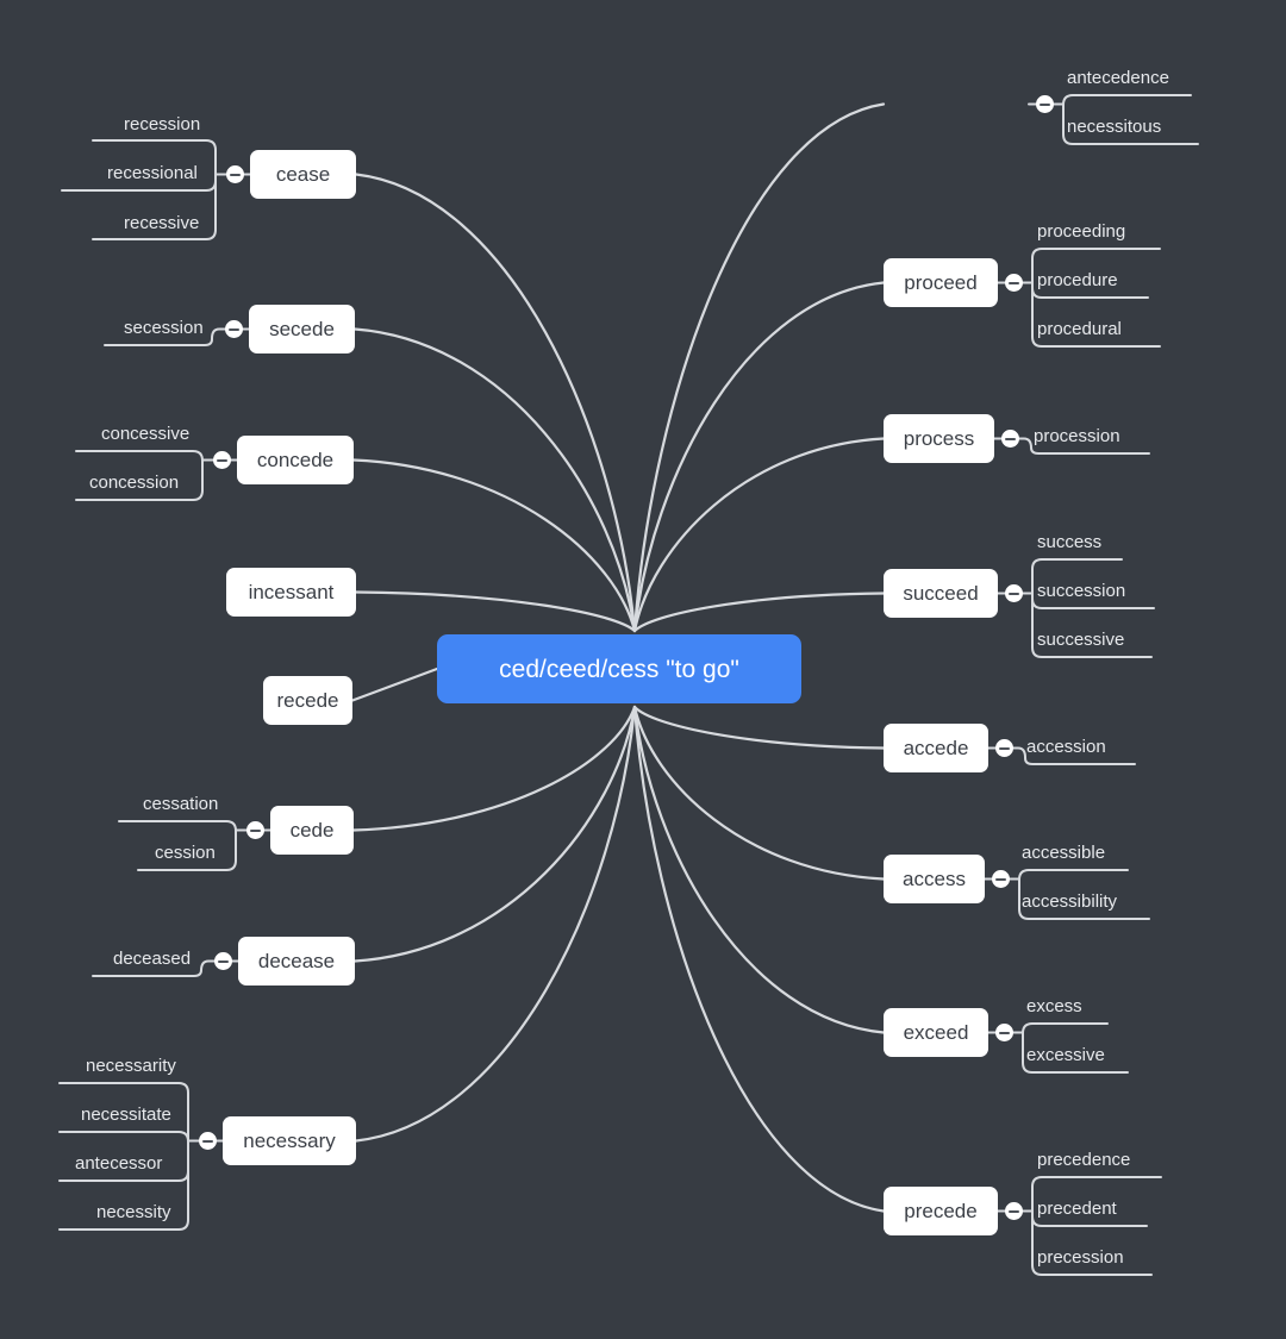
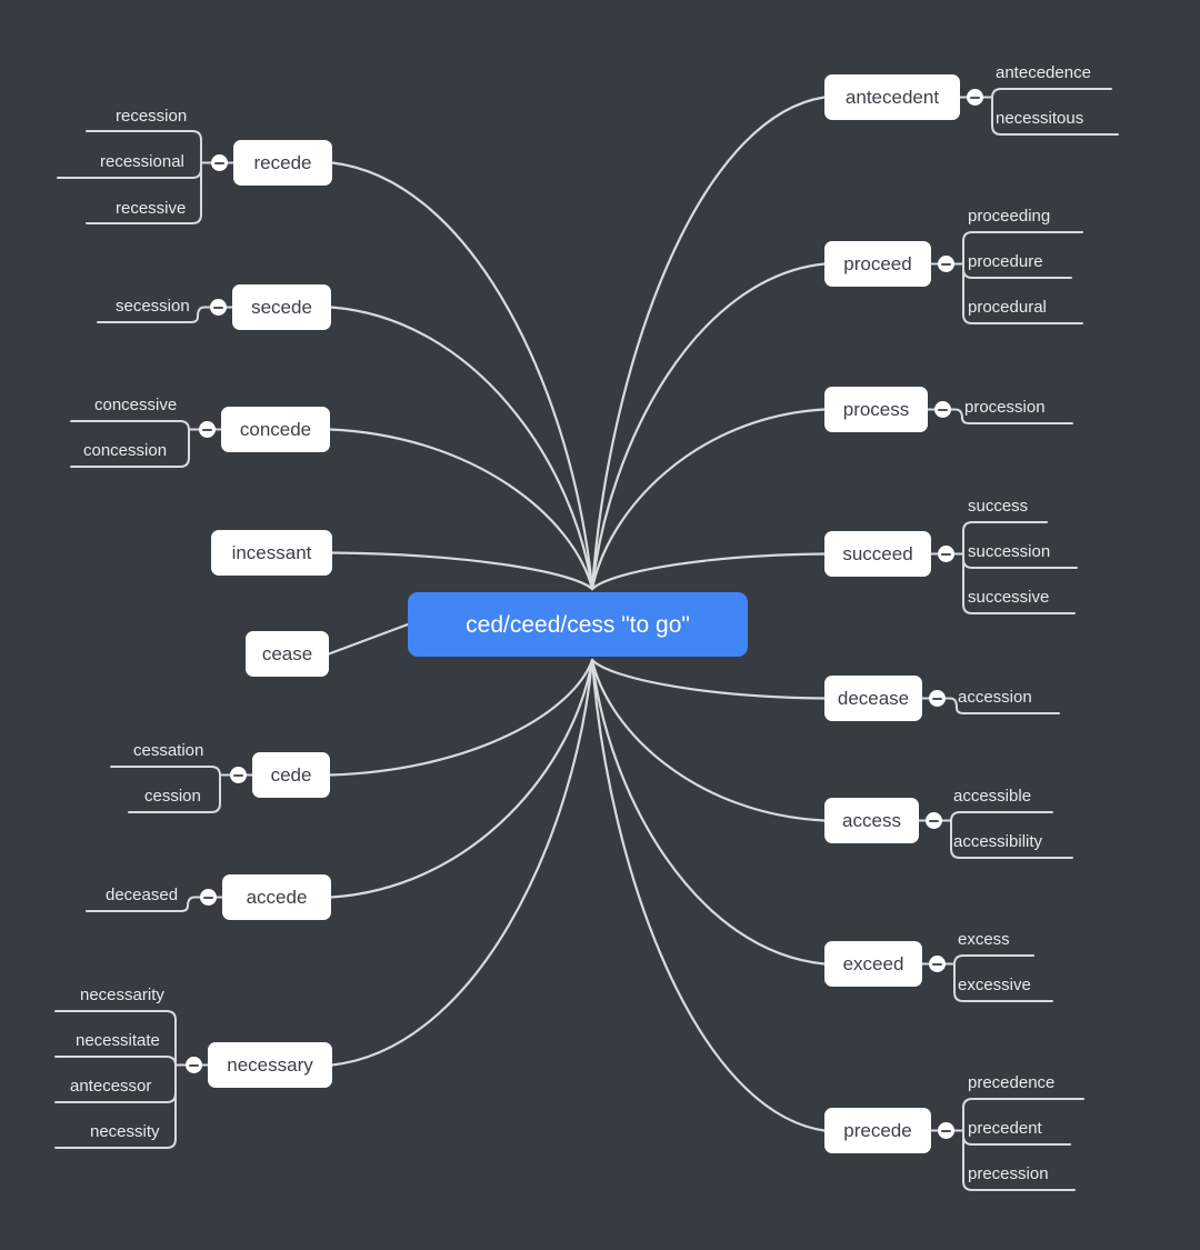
  ced/ceed/cess "to go"
- cease
+ recede
  recession
  recessional
  recessive
  secede
  secession
  concede
  concessive
  concession
  incessant
- recede
+ cease
  cede
  cessation
  cession
- decease
+ accede
  deceased
  necessary
  necessarity
  necessitate
  antecessor
  necessity
+ antecedent
  antecedence
  necessitous
  proceed
  proceeding
  procedure
  procedural
  process
  procession
  succeed
  success
  succession
  successive
- accede
+ decease
  accession
  access
  accessible
  accessibility
  exceed
  excess
  excessive
  precede
  precedence
  precedent
  precession
